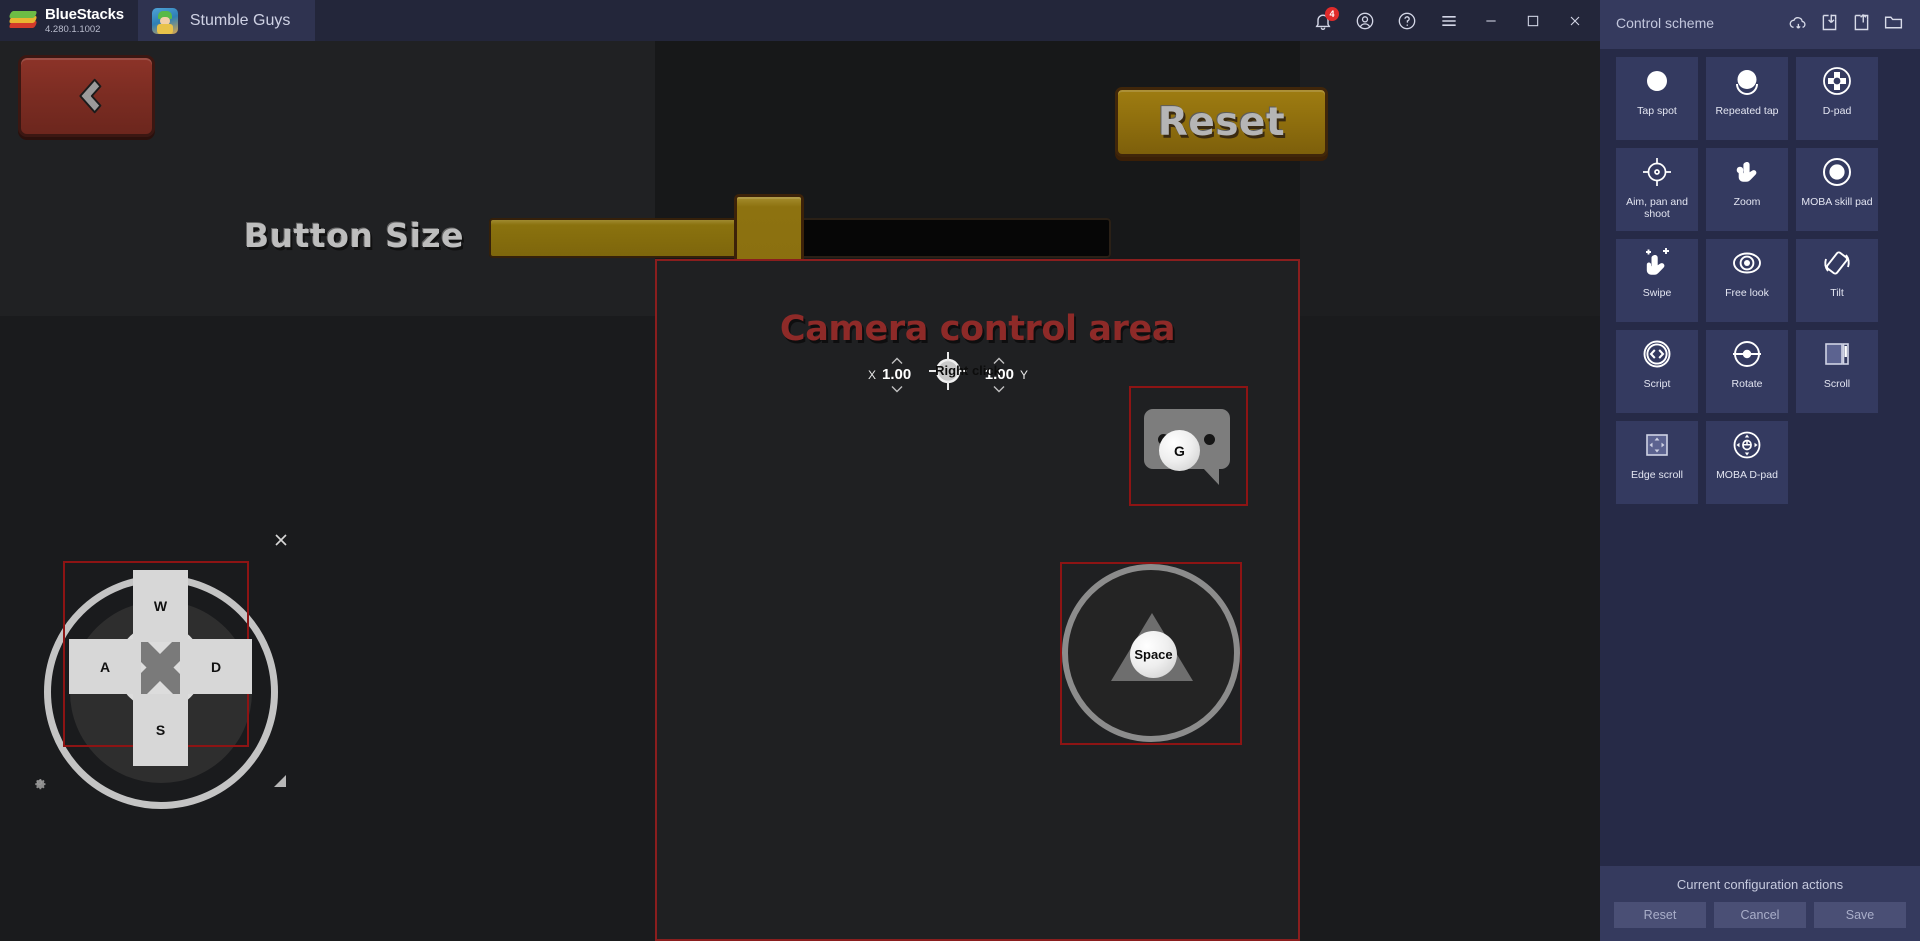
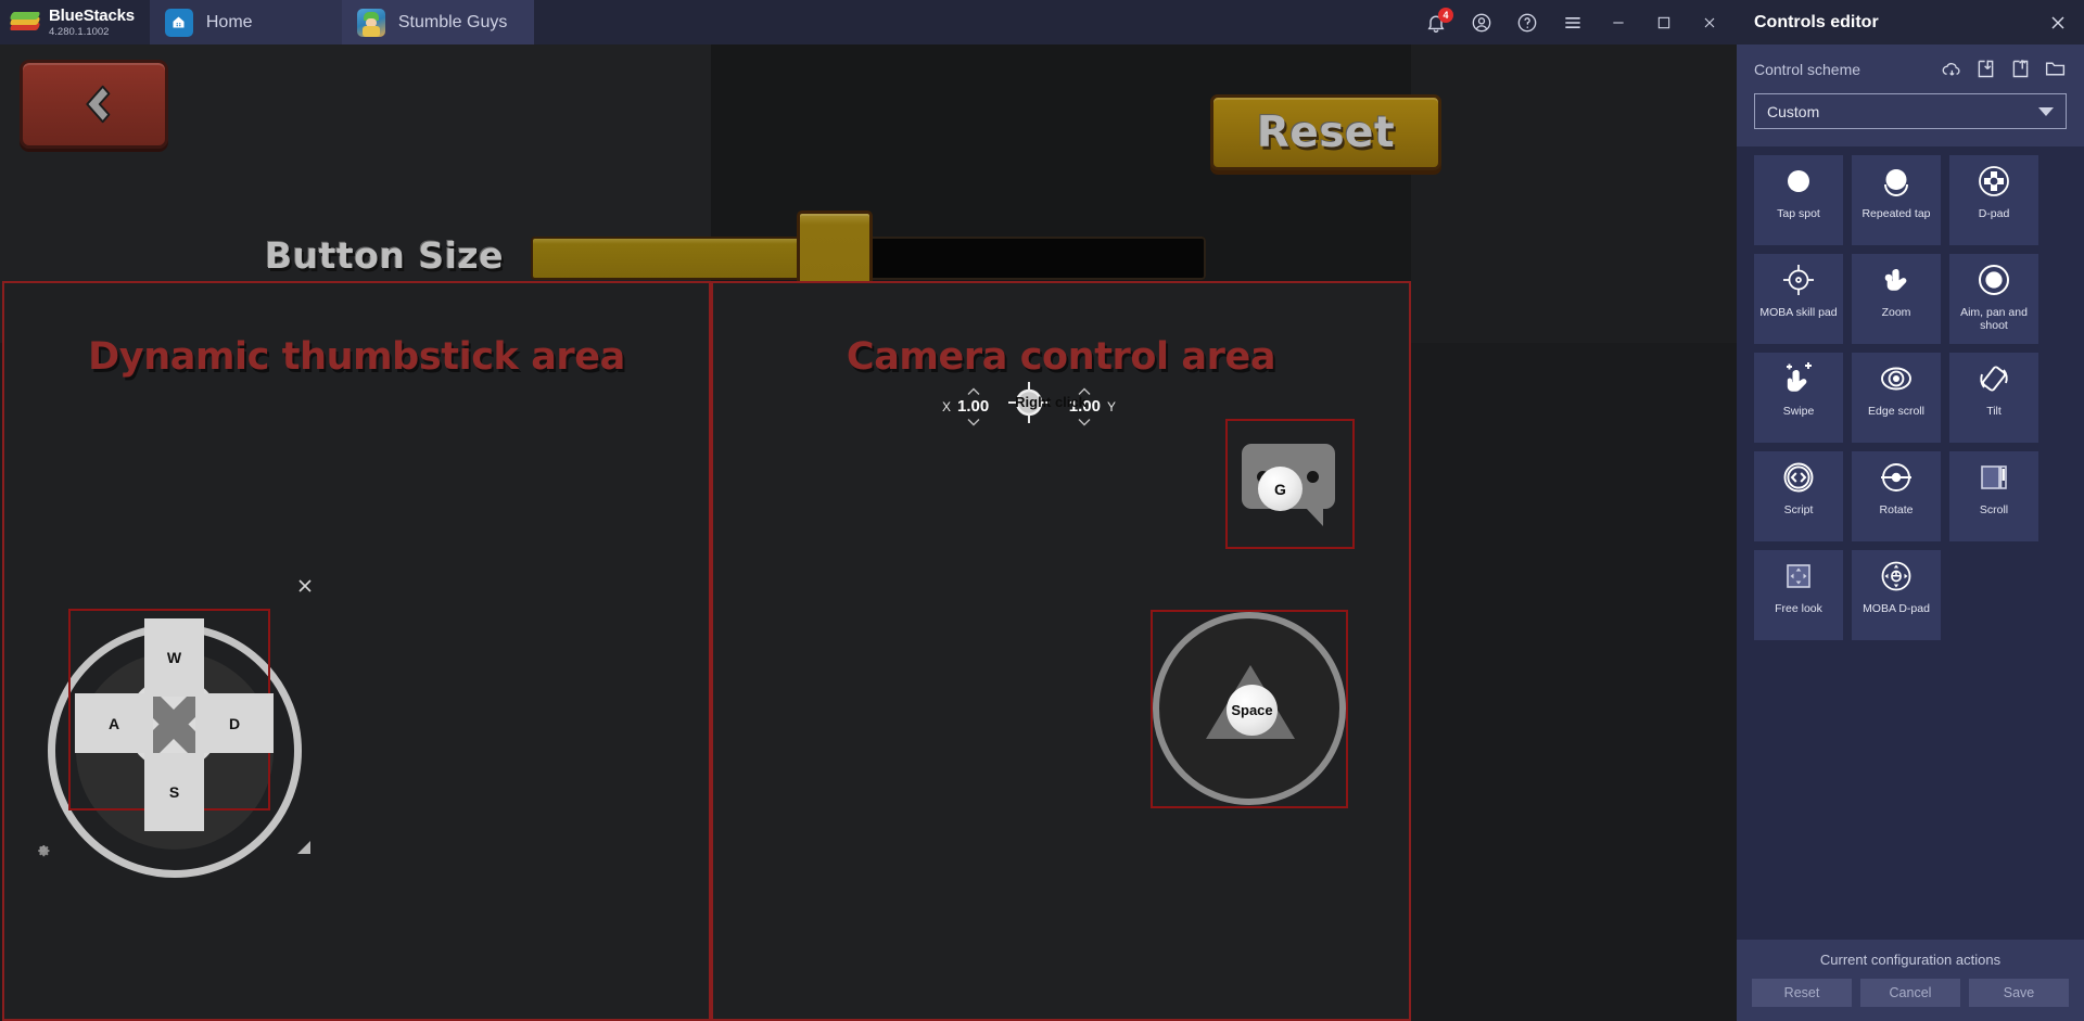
  BlueStacks
  4.280.1.1002
+ Home
  Stumble Guys
  4
  Reset
  Button Size
+ Dynamic thumbstick area
  Camera control area
  X
  1.00
  1.00
  Y
  Right click
  W
  A
  D
  S
  G
  Space
+ Controls editor
  Control scheme
+ Custom
  Tap spot
  Repeated tap
  D-pad
- Aim, pan and shoot
+ MOBA skill pad
  Zoom
- MOBA skill pad
+ Aim, pan and shoot
  Swipe
- Free look
+ Edge scroll
  Tilt
  Script
  Rotate
  Scroll
- Edge scroll
+ Free look
  MOBA D-pad
  Current configuration actions
  Reset
  Cancel
  Save
